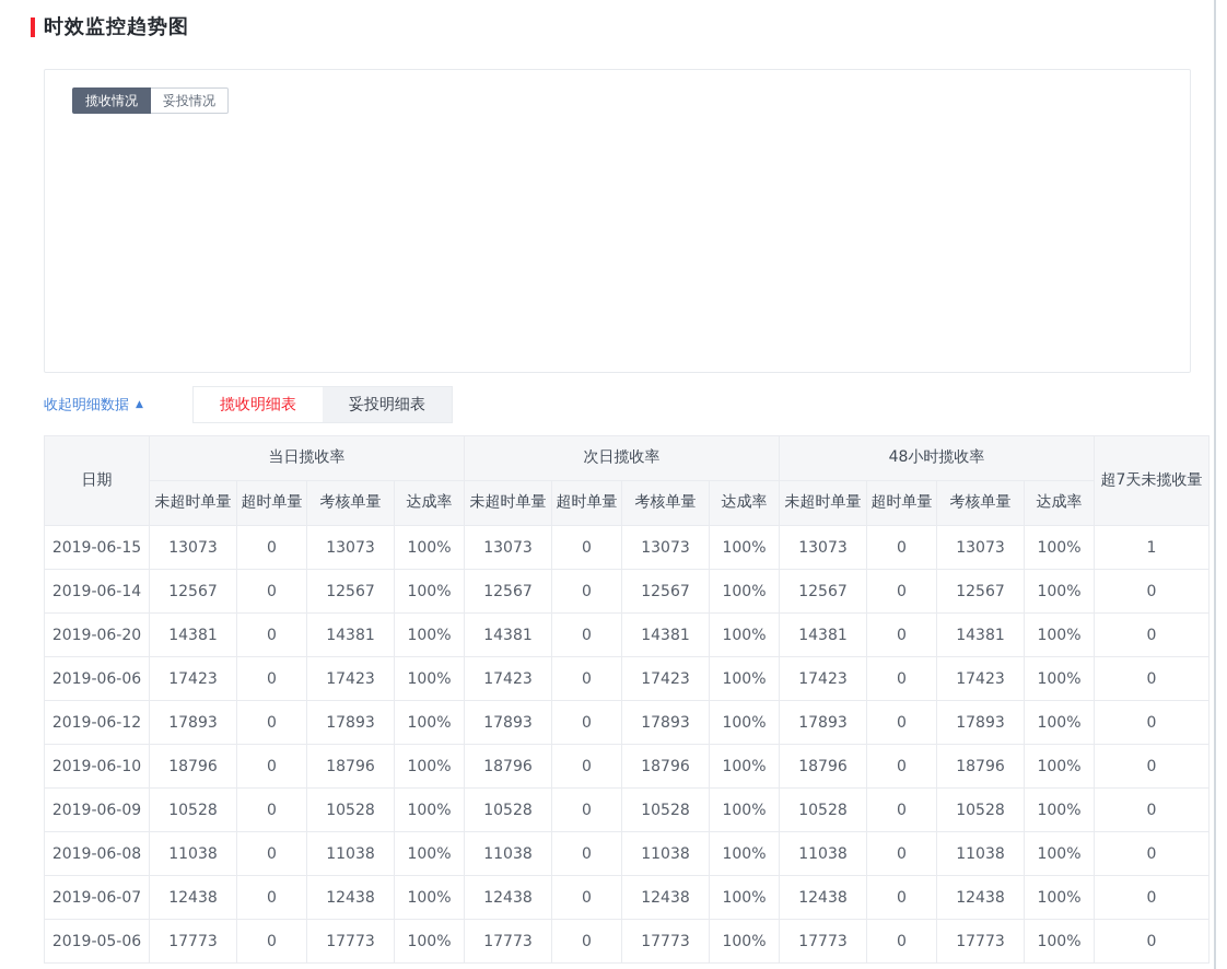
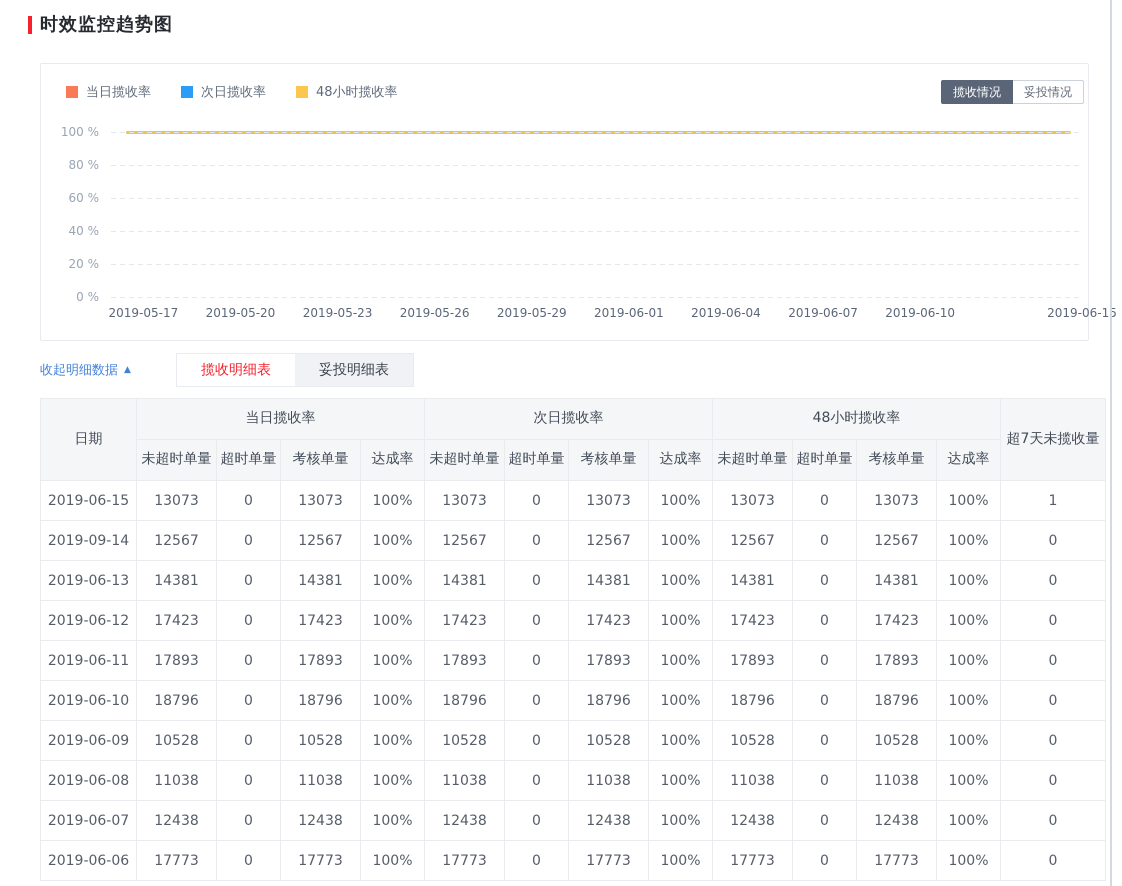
  时效监控趋势图
+ 当日揽收率
+ 次日揽收率
+ 48小时揽收率
  揽收情况
  妥投情况
+ 100 %
+ 80 %
+ 60 %
+ 40 %
+ 20 %
+ 0 %
+ 2019-05-17
+ 2019-05-20
+ 2019-05-23
+ 2019-05-26
+ 2019-05-29
+ 2019-06-01
+ 2019-06-04
+ 2019-06-07
+ 2019-06-10
+ 2019-06-15
  收起明细数据
  ▲
  揽收明细表
  妥投明细表
  日期	当日揽收率	次日揽收率	48小时揽收率	超7天未揽收量
  未超时单量	超时单量	考核单量	达成率	未超时单量	超时单量	考核单量	达成率	未超时单量	超时单量	考核单量	达成率
  2019-06-15	13073	0	13073	100%	13073	0	13073	100%	13073	0	13073	100%	1
- 2019-06-14	12567	0	12567	100%	12567	0	12567	100%	12567	0	12567	100%	0
+ 2019-09-14	12567	0	12567	100%	12567	0	12567	100%	12567	0	12567	100%	0
- 2019-06-20	14381	0	14381	100%	14381	0	14381	100%	14381	0	14381	100%	0
+ 2019-06-13	14381	0	14381	100%	14381	0	14381	100%	14381	0	14381	100%	0
- 2019-06-06	17423	0	17423	100%	17423	0	17423	100%	17423	0	17423	100%	0
+ 2019-06-12	17423	0	17423	100%	17423	0	17423	100%	17423	0	17423	100%	0
- 2019-06-12	17893	0	17893	100%	17893	0	17893	100%	17893	0	17893	100%	0
+ 2019-06-11	17893	0	17893	100%	17893	0	17893	100%	17893	0	17893	100%	0
  2019-06-10	18796	0	18796	100%	18796	0	18796	100%	18796	0	18796	100%	0
  2019-06-09	10528	0	10528	100%	10528	0	10528	100%	10528	0	10528	100%	0
  2019-06-08	11038	0	11038	100%	11038	0	11038	100%	11038	0	11038	100%	0
  2019-06-07	12438	0	12438	100%	12438	0	12438	100%	12438	0	12438	100%	0
- 2019-05-06	17773	0	17773	100%	17773	0	17773	100%	17773	0	17773	100%	0
+ 2019-06-06	17773	0	17773	100%	17773	0	17773	100%	17773	0	17773	100%	0
